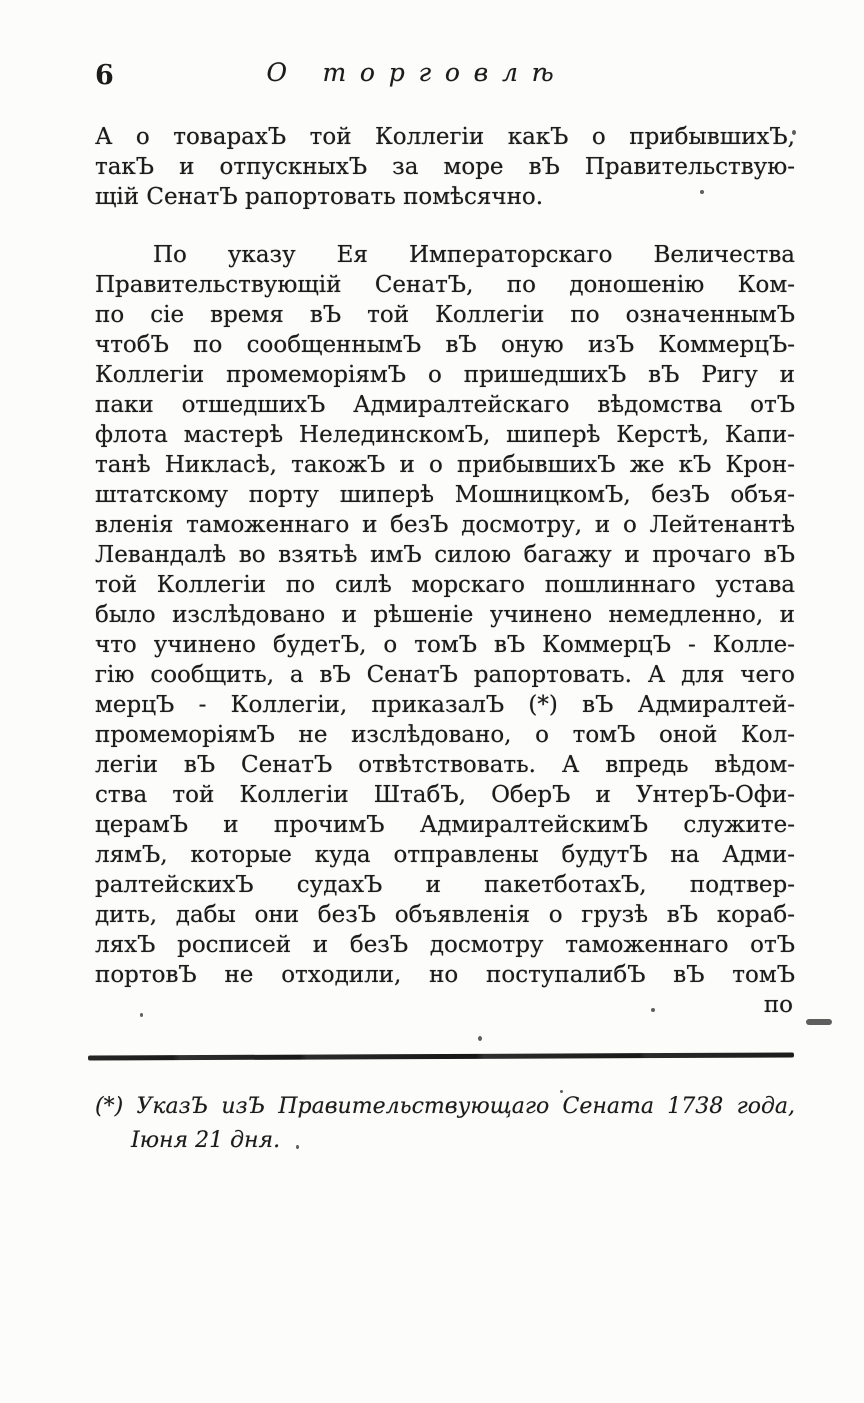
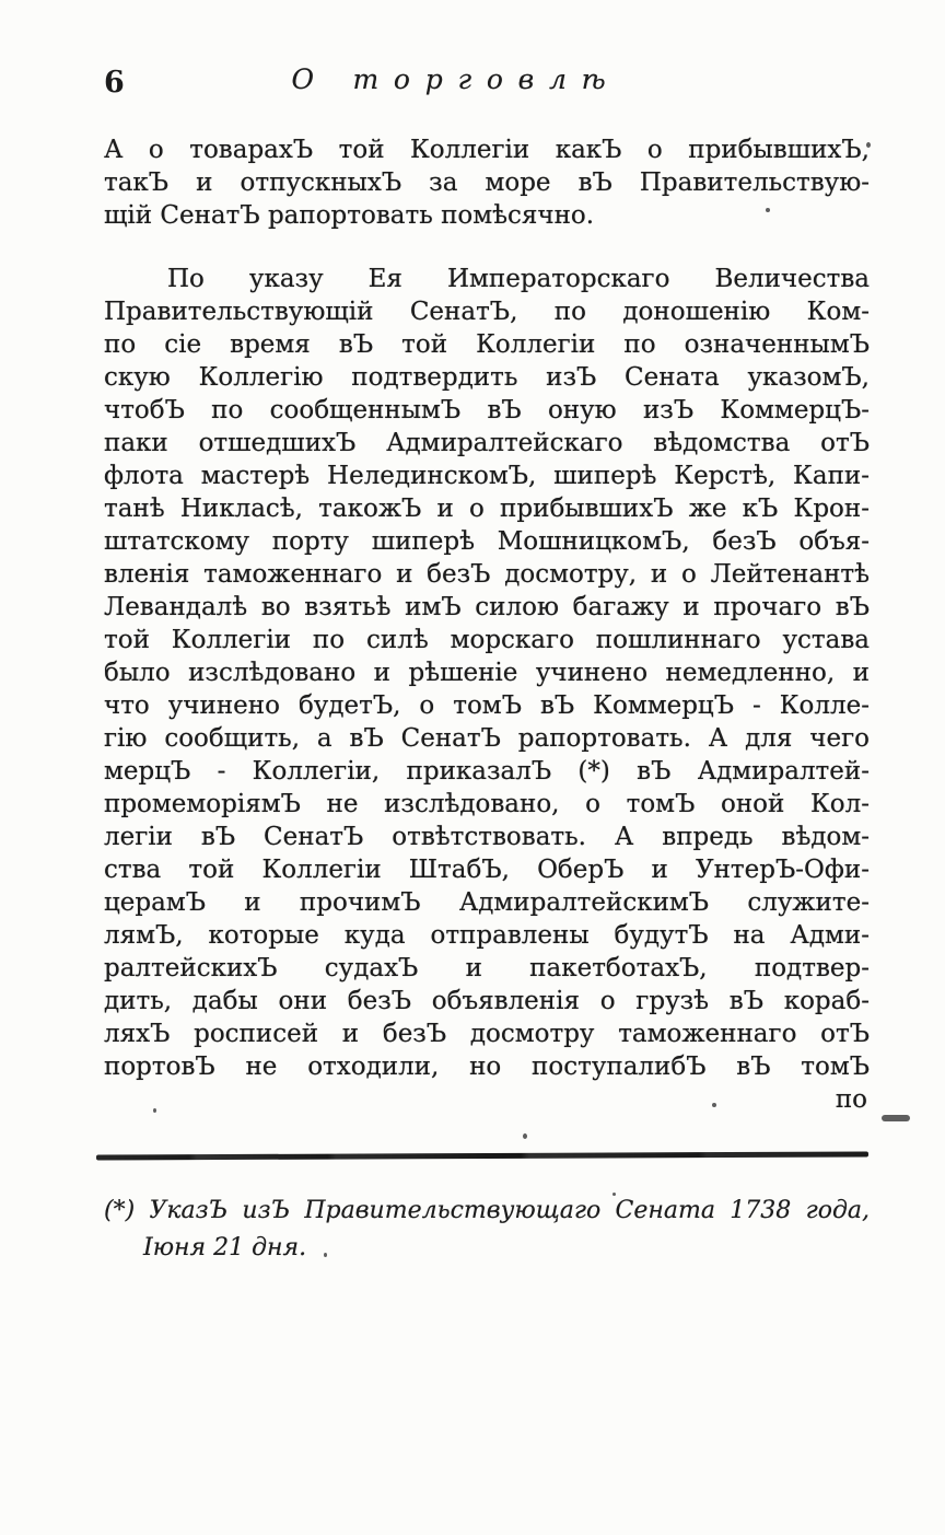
  6
  О торговлѣ
  А о товарахЪ той Коллегіи какЪ о прибывшихЪ,
  такЪ и отпускныхЪ за море вЪ Правительствую-
  щій СенатЪ рапортовать помѣсячно.
  По указу Ея Императорскаго Величества
  Правительствующій СенатЪ, по доношенію Ком-
  по сіе время вЪ той Коллегіи по означеннымЪ
+ скую Коллегію подтвердить изЪ Сената указомЪ,
  чтобЪ по сообщеннымЪ вЪ оную изЪ КоммерцЪ-
- Коллегіи промеморіямЪ о пришедшихЪ вЪ Ригу и
  паки отшедшихЪ Адмиралтейскаго вѣдомства отЪ
  флота мастерѣ НелединскомЪ, шиперѣ Керстѣ, Капи-
  танѣ Никласѣ, такожЪ и о прибывшихЪ же кЪ Крон-
  штатскому порту шиперѣ МошницкомЪ, безЪ объя-
  вленія таможеннаго и безЪ досмотру, и о Лейтенантѣ
  Левандалѣ во взятьѣ имЪ силою багажу и прочаго вЪ
  той Коллегіи по силѣ морскаго пошлиннаго устава
  было изслѣдовано и рѣшеніе учинено немедленно, и
  что учинено будетЪ, о томЪ вЪ КоммерцЪ - Колле-
  гію сообщить, а вЪ СенатЪ рапортовать. А для чего
  мерцЪ - Коллегіи, приказалЪ (*) вЪ Адмиралтей-
  промеморіямЪ не изслѣдовано, о томЪ оной Кол-
  легіи вЪ СенатЪ отвѣтствовать. А впредь вѣдом-
  ства той Коллегіи ШтабЪ, ОберЪ и УнтерЪ-Офи-
  церамЪ и прочимЪ АдмиралтейскимЪ служите-
  лямЪ, которые куда отправлены будутЪ на Адми-
  ралтейскихЪ судахЪ и пакетботахЪ, подтвер-
  дить, дабы они безЪ объявленія о грузѣ вЪ кораб-
  ляхЪ росписей и безЪ досмотру таможеннаго отЪ
  портовЪ не отходили, но поступалибЪ вЪ томЪ
  по
  (*) УказЪ изЪ Правительствующаго Сената 1738 года,
  Іюня 21 дня.
